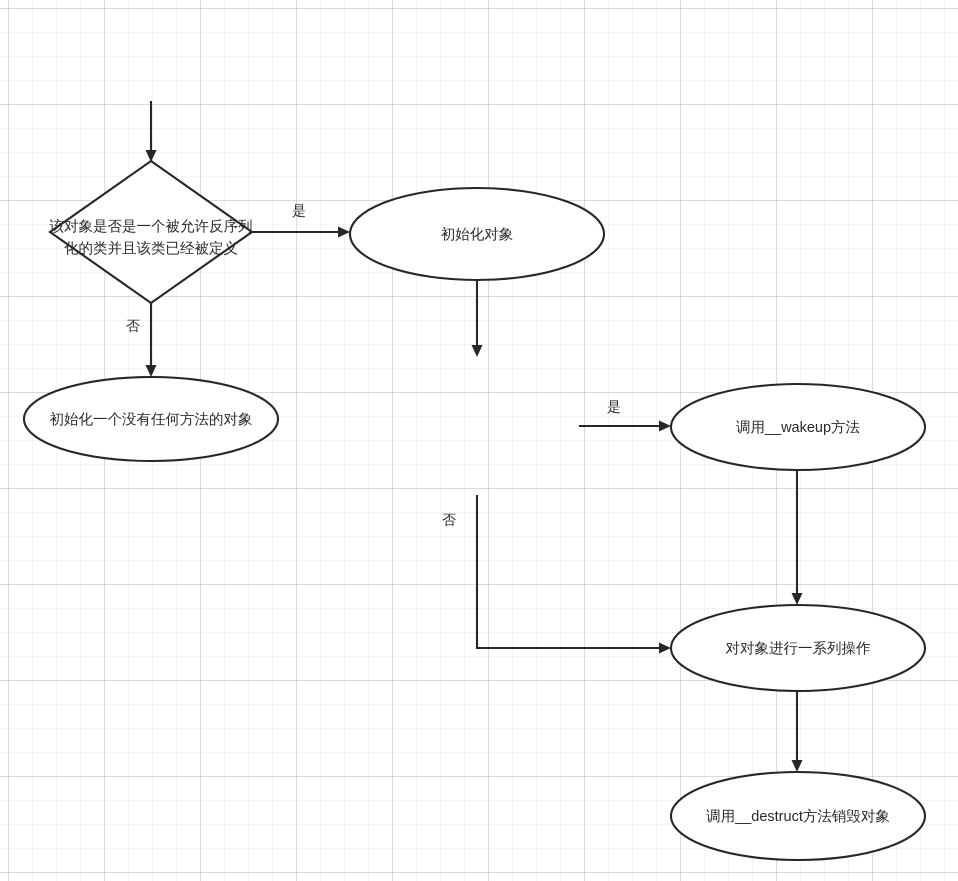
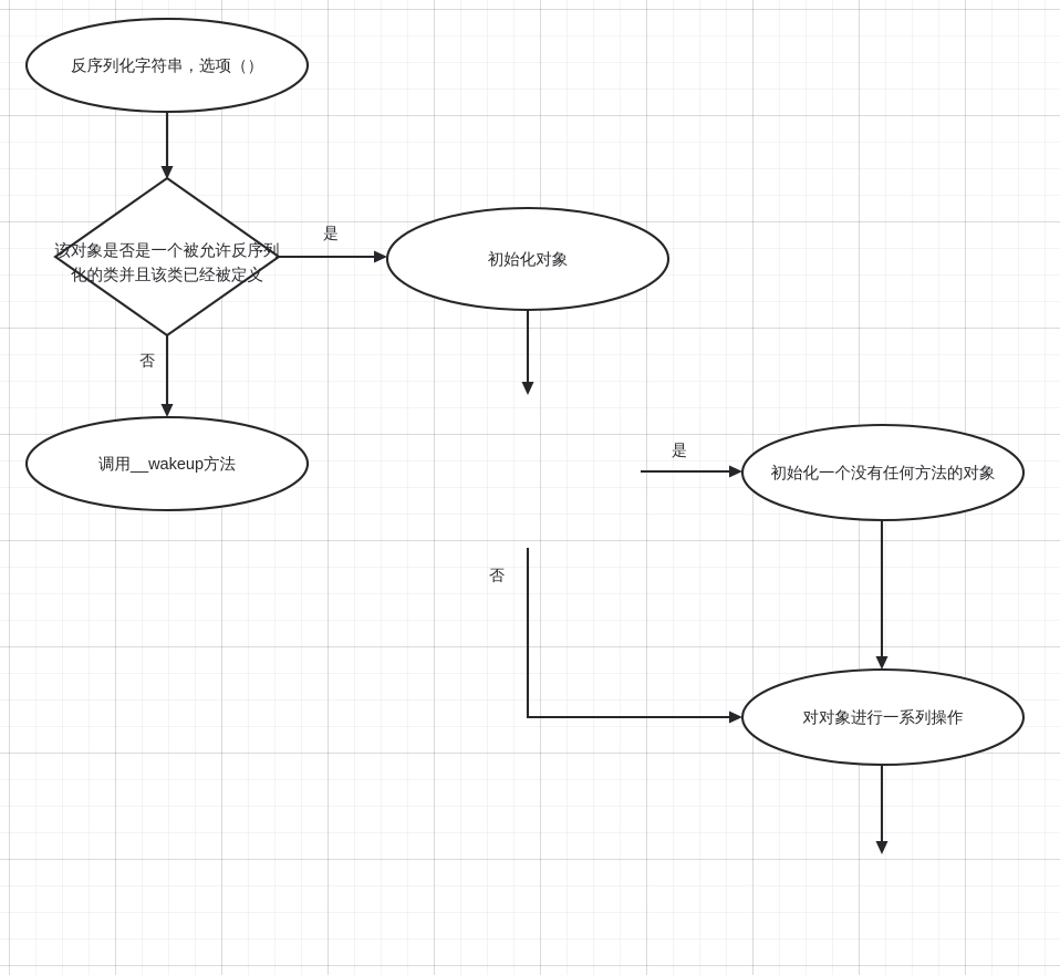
  是
  否
  是
  否
+ 反序列化字符串，选项（）
  该对象是否是一个被允许反序列
  化的类并且该类已经被定义
- 初始化一个没有任何方法的对象
+ 调用__wakeup方法
  初始化对象
- 调用__wakeup方法
+ 初始化一个没有任何方法的对象
  对对象进行一系列操作
- 调用__destruct方法销毁对象
